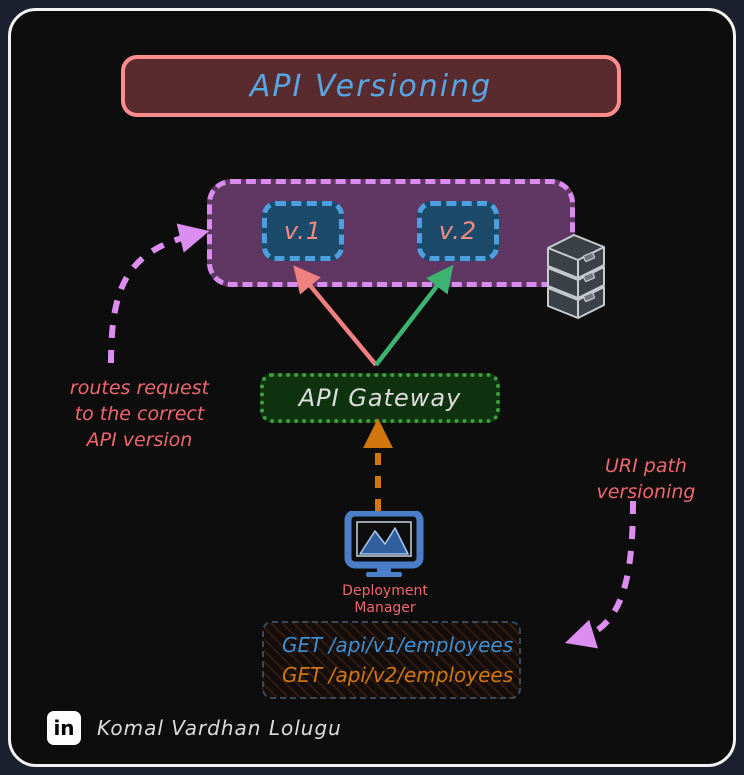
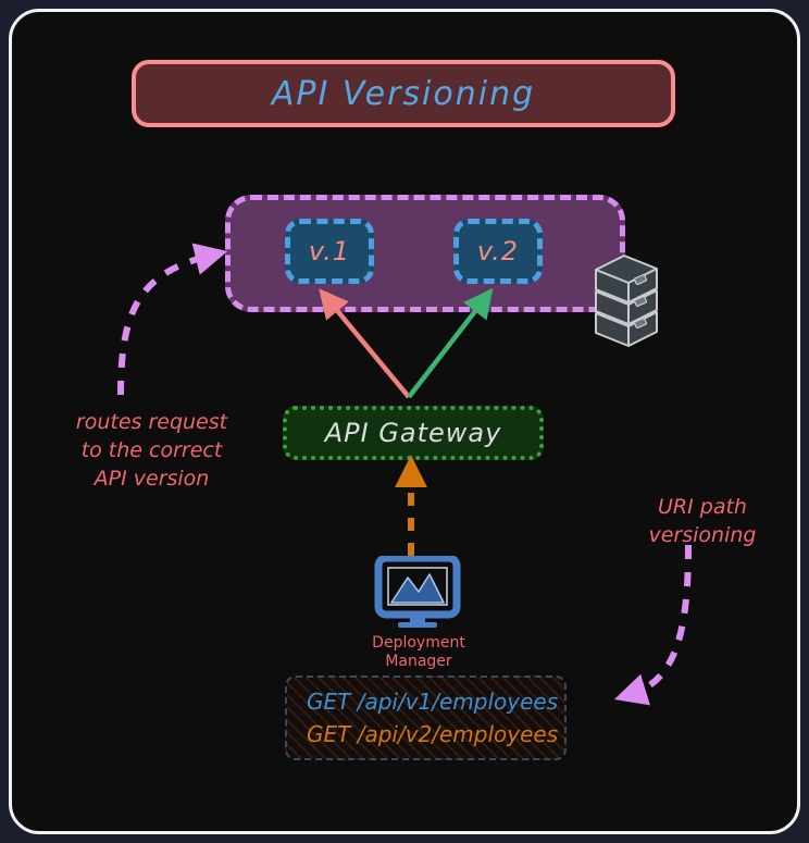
  API Versioning
  v.1
  v.2
  API Gateway
  routes request
  to the correct
  API version
  URI path
  versioning
  Deployment
  Manager
  GET /api/v1/employees
  GET /api/v2/employees
- in
- Komal Vardhan Lolugu
